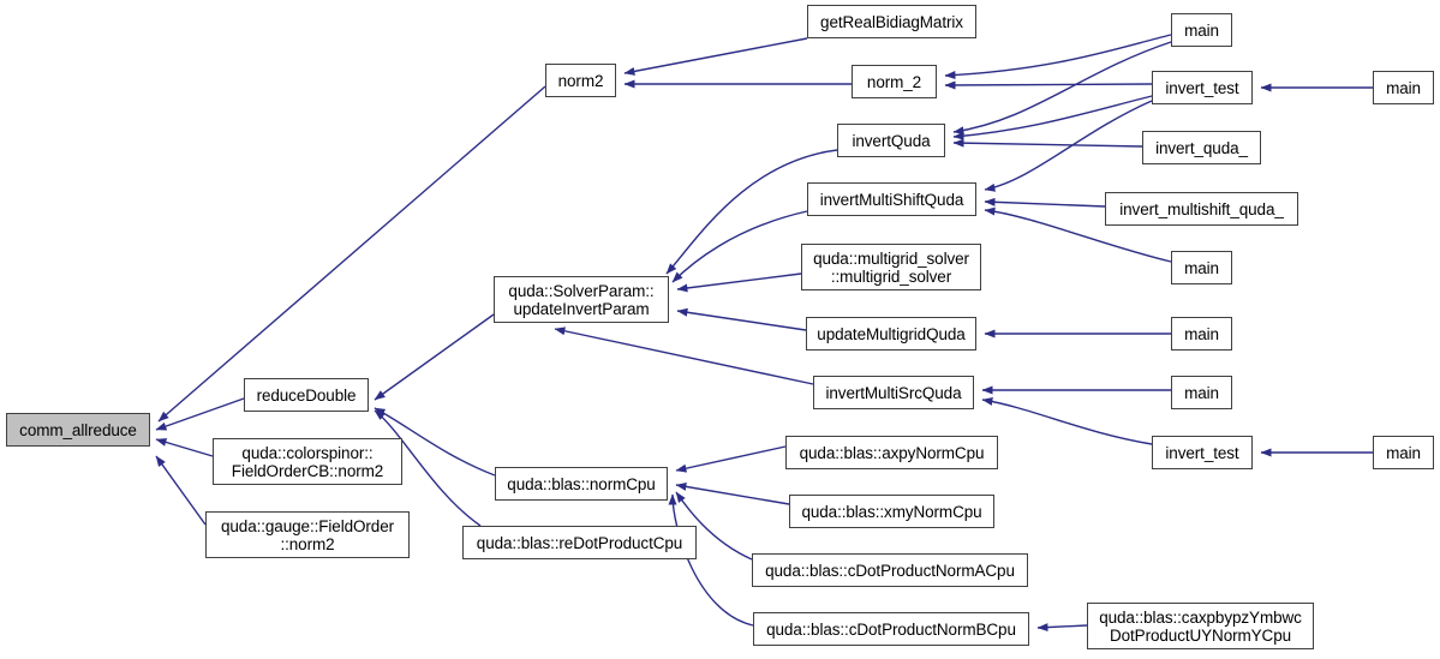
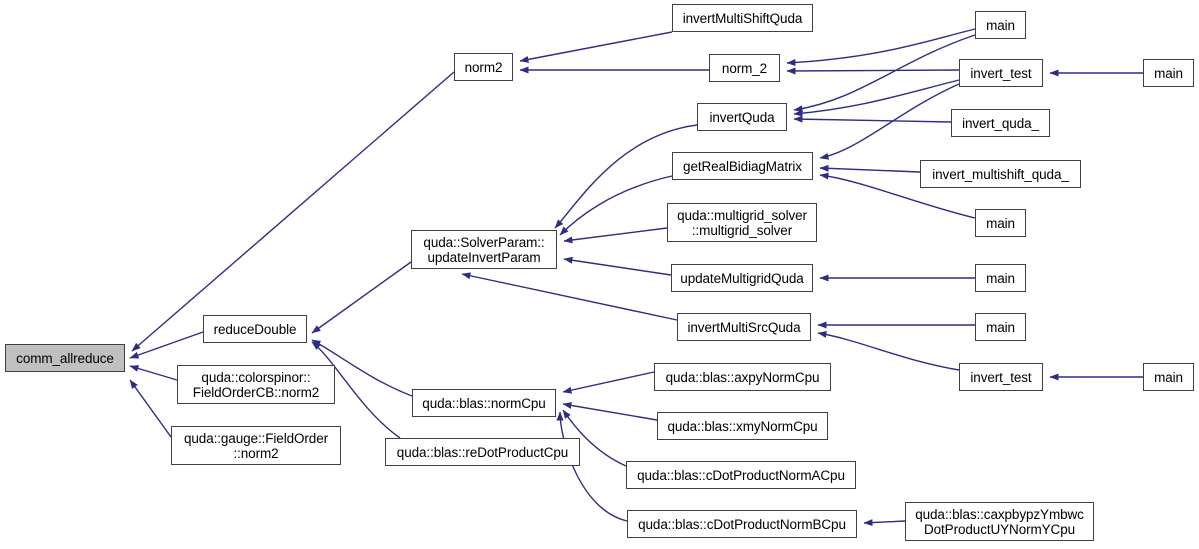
  comm_allreduce
  reduceDouble
  quda::colorspinor::
  FieldOrderCB::norm2
  quda::gauge::FieldOrder
  ::norm2
  norm2
- getRealBidiagMatrix
+ invertMultiShiftQuda
  norm_2
  main
  invert_test
  main
  invertQuda
  invert_quda_
- invertMultiShiftQuda
+ getRealBidiagMatrix
  invert_multishift_quda_
  quda::multigrid_solver
  ::multigrid_solver
  main
  quda::SolverParam::
  updateInvertParam
  updateMultigridQuda
  main
  invertMultiSrcQuda
  main
  invert_test
  main
  quda::blas::axpyNormCpu
  quda::blas::normCpu
  quda::blas::xmyNormCpu
  quda::blas::reDotProductCpu
  quda::blas::cDotProductNormACpu
  quda::blas::cDotProductNormBCpu
  quda::blas::caxpbypzYmbwc
  DotProductUYNormYCpu
